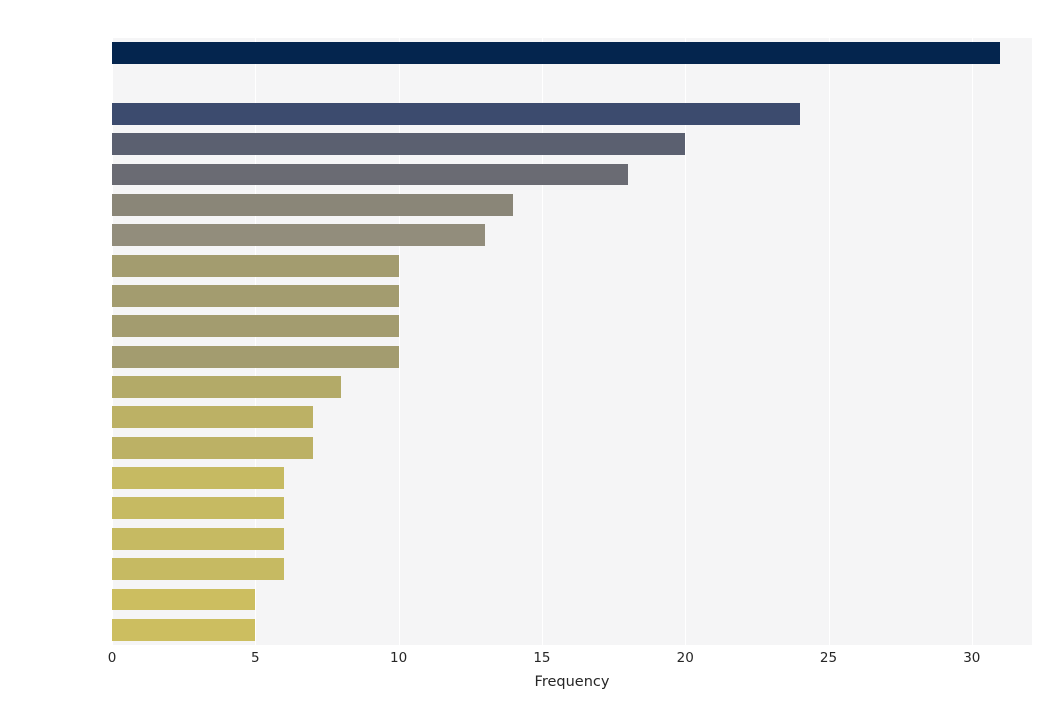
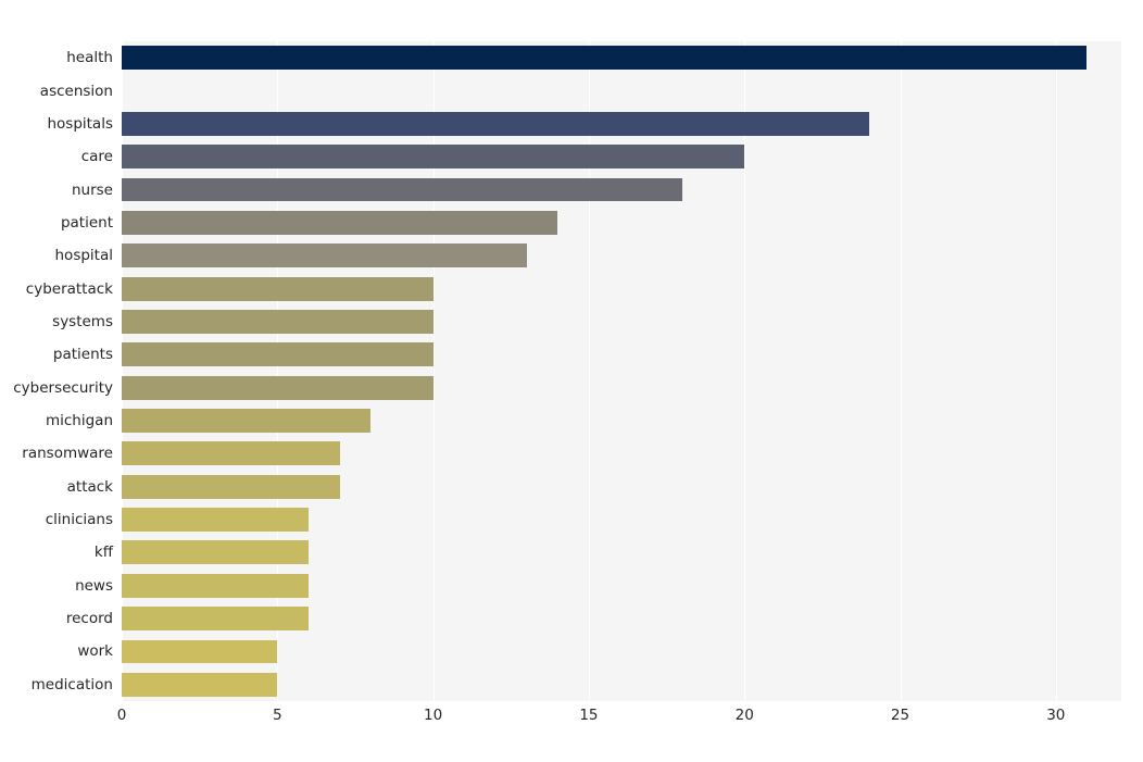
+ health
+ ascension
+ hospitals
+ care
+ nurse
+ patient
+ hospital
+ cyberattack
+ systems
+ patients
+ cybersecurity
+ michigan
+ ransomware
+ attack
+ clinicians
+ kff
+ news
+ record
+ work
+ medication
  0
  5
  10
  15
  20
  25
  30
- Frequency
